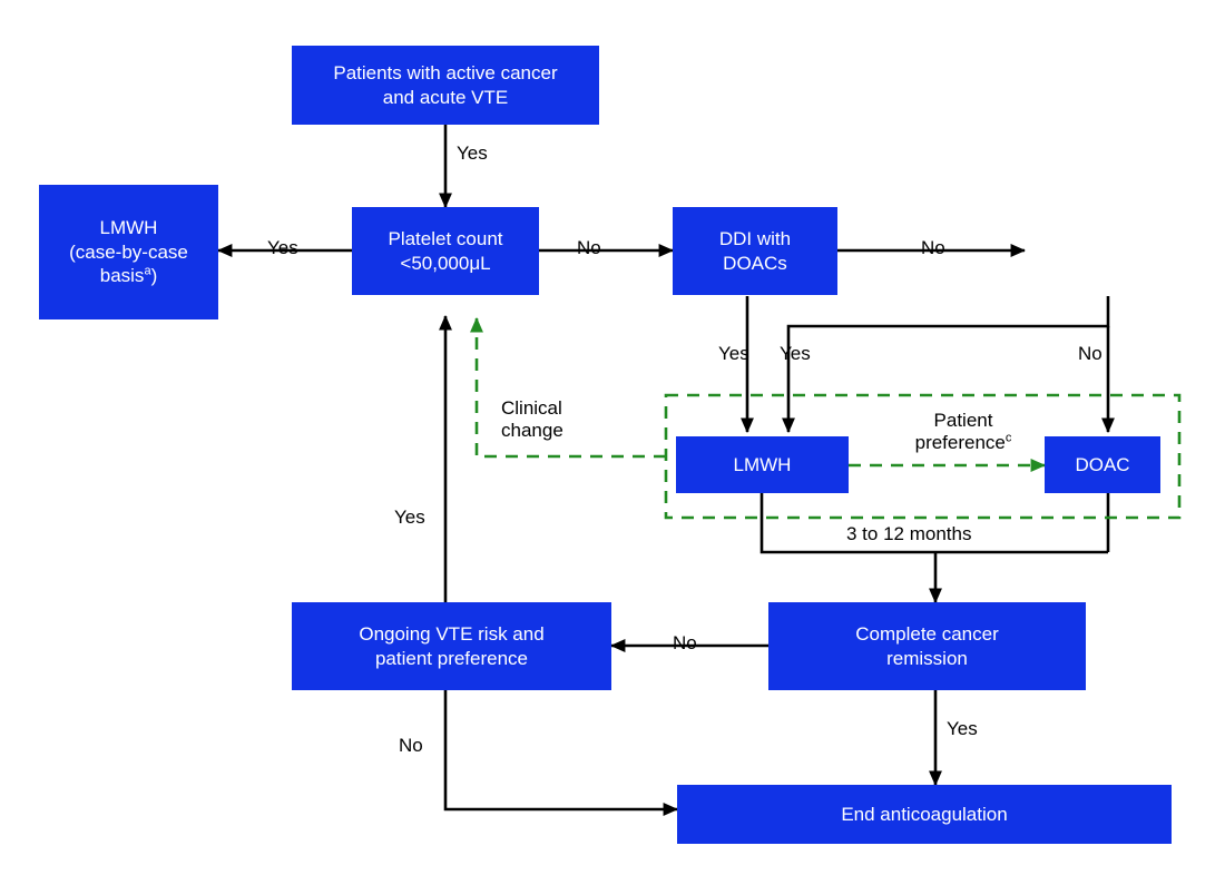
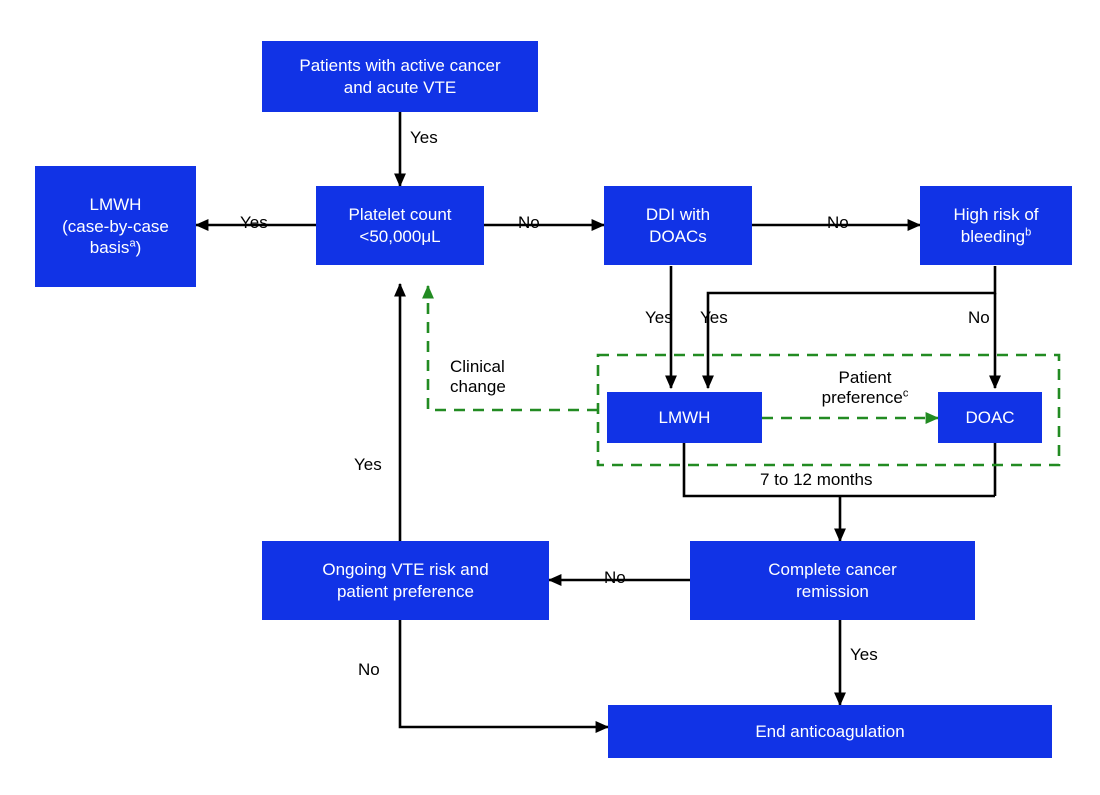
  Patients with active cancer
  and acute VTE
  LMWH
  (case-by-case
  basisa)
  Platelet count
  <50,000μL
  DDI with
  DOACs
+ High risk of
+ bleedingb
  LMWH
  DOAC
  Ongoing VTE risk and
  patient preference
  Complete cancer
  remission
  End anticoagulation
  Yes
  Yes
  No
  No
  Yes
  Yes
  No
  Clinical
  change
  Patient
  preferencec
- 3 to 12 months
+ 7 to 12 months
  No
  Yes
  Yes
  No
